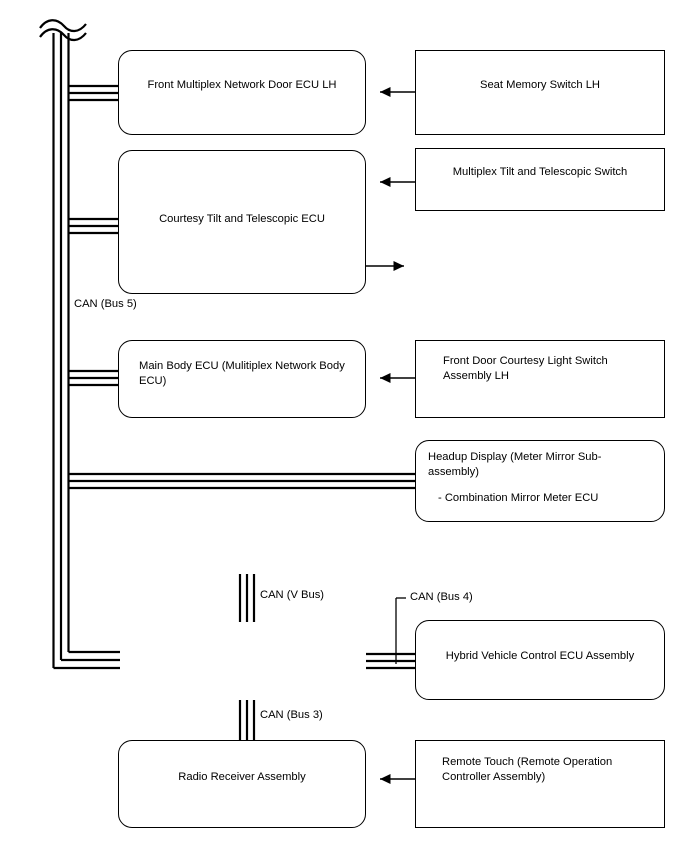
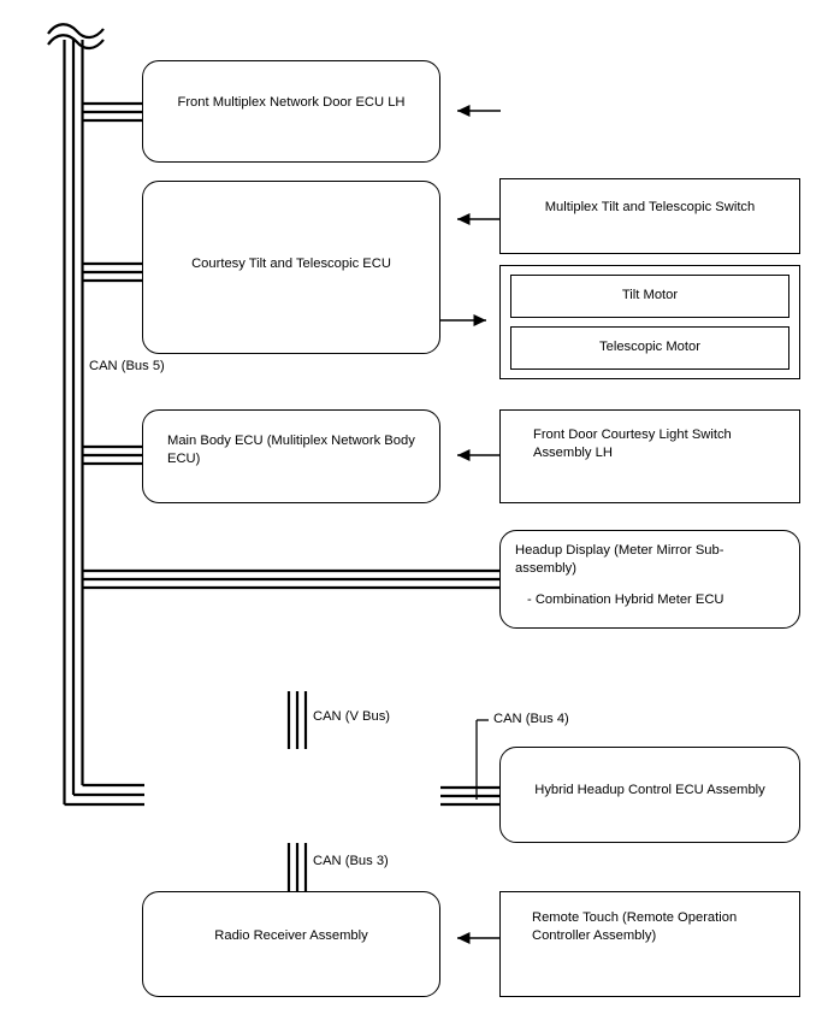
  Front Multiplex Network Door ECU LH
  Courtesy Tilt and Telescopic ECU
  Main Body ECU (Mulitiplex Network Body ECU)
  Radio Receiver Assembly
- Seat Memory Switch LH
  Multiplex Tilt and Telescopic Switch
+ Tilt Motor
+ Telescopic Motor
  Front Door Courtesy Light Switch Assembly LH
  Headup Display (Meter Mirror Sub-assembly)
- - Combination Mirror Meter ECU
+ - Combination Hybrid Meter ECU
- Hybrid Vehicle Control ECU Assembly
+ Hybrid Headup Control ECU Assembly
  Remote Touch (Remote Operation Controller Assembly)
  CAN (Bus 5)
  CAN (V Bus)
  CAN (Bus 4)
  CAN (Bus 3)
